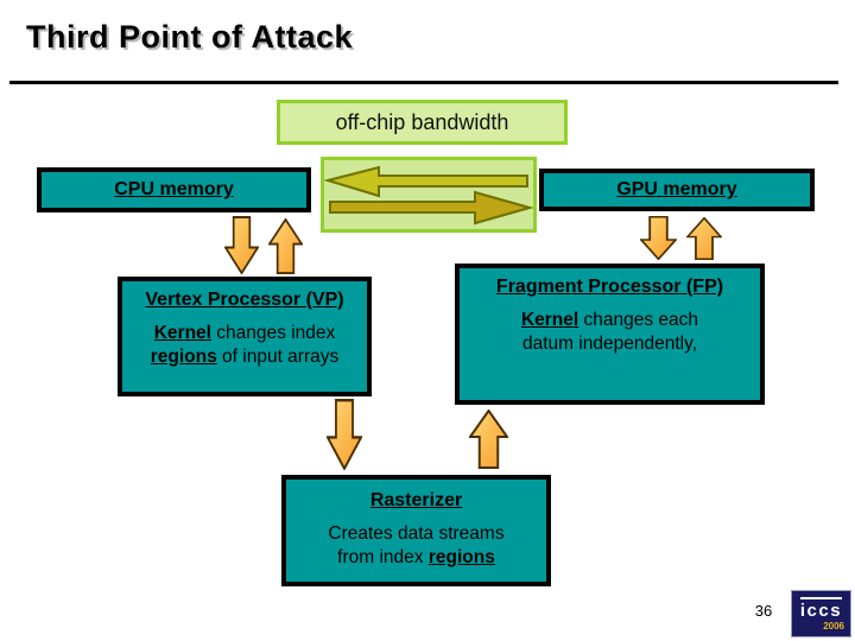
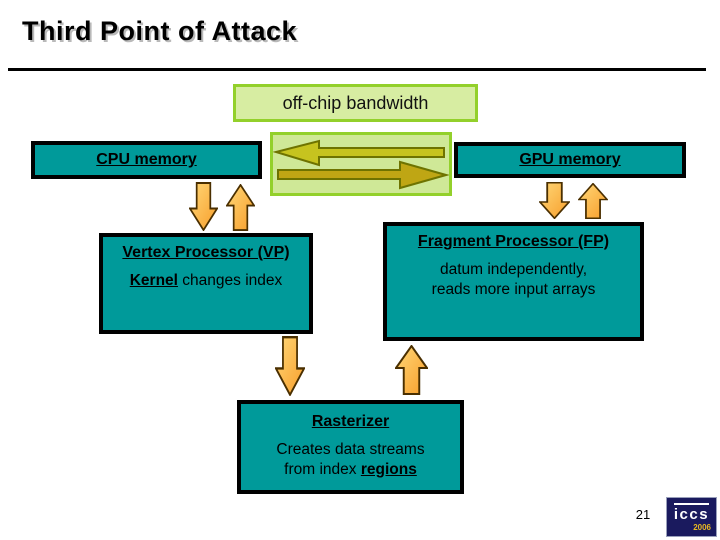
  Third Point of Attack
  off-chip bandwidth
  CPU memory
  GPU memory
  Vertex Processor (VP)
  Kernel changes index
- regions of input arrays
  Fragment Processor (FP)
- Kernel changes each
  datum independently,
+ reads more input arrays
  Rasterizer
  Creates data streams
  from index regions
- 36
+ 21
  iccs
  2006
